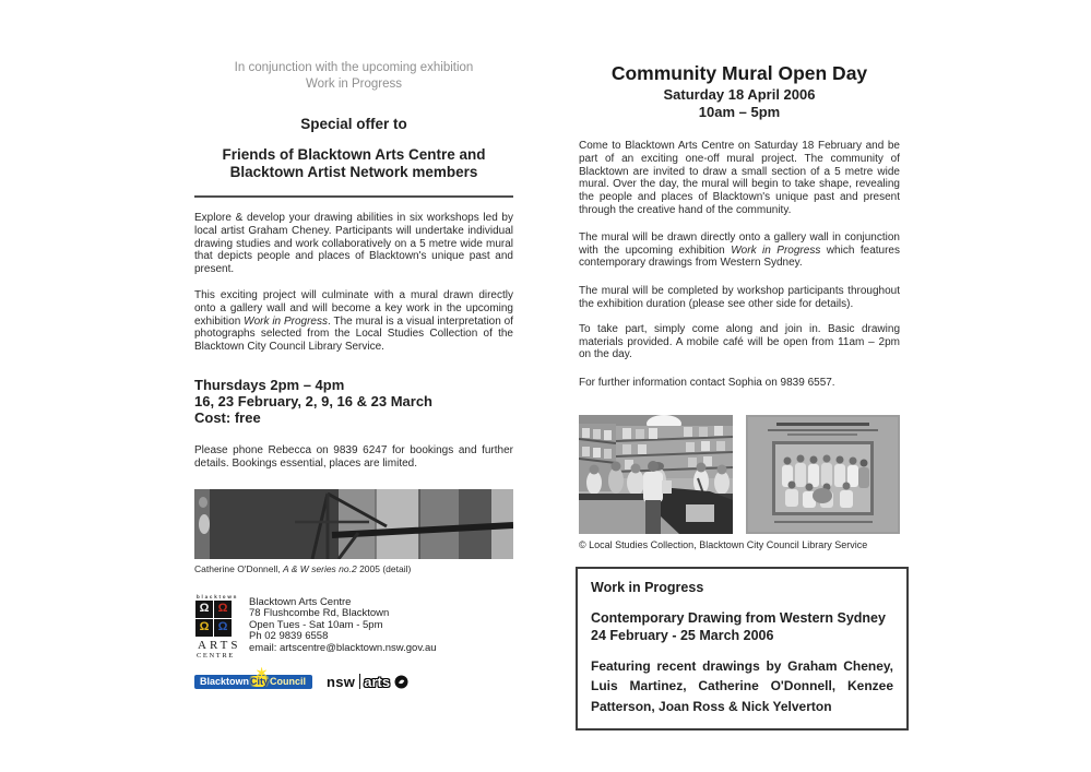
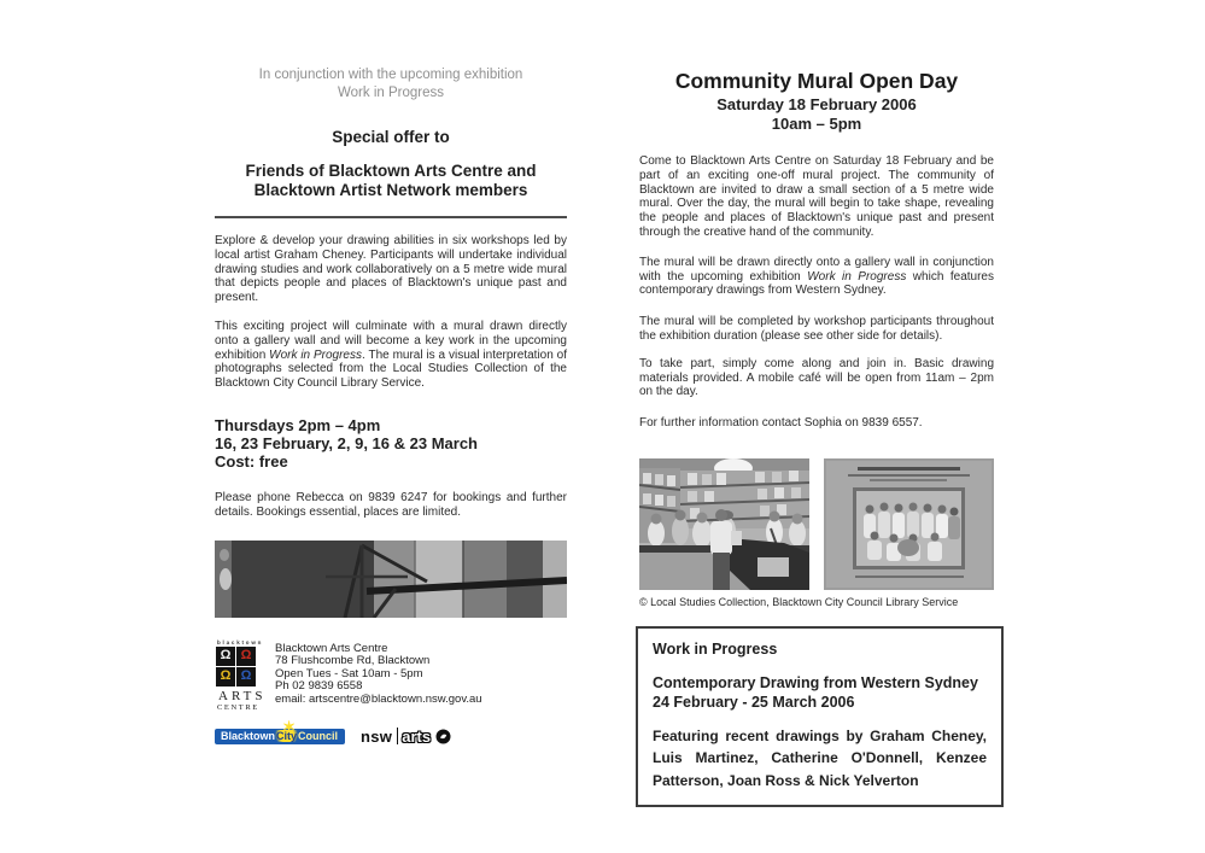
  In conjunction with the upcoming exhibition
  Work in Progress
  Special offer to
  Friends of Blacktown Arts Centre and
  Blacktown Artist Network members
  Explore & develop your drawing abilities in six workshops led by local artist Graham Cheney. Participants will undertake individual drawing studies and work collaboratively on a 5 metre wide mural that depicts people and places of Blacktown's unique past and present.
  This exciting project will culminate with a mural drawn directly onto a gallery wall and will become a key work in the upcoming exhibition Work in Progress. The mural is a visual interpretation of photographs selected from the Local Studies Collection of the Blacktown City Council Library Service.
  Thursdays 2pm – 4pm
  16, 23 February, 2, 9, 16 & 23 March
  Cost: free
  Please phone Rebecca on 9839 6247 for bookings and further details. Bookings essential, places are limited.
- Catherine O'Donnell, A & W series no.2 2005 (detail)
  Ω
  Ω
  Ω
  Ω
  ARTS
  Blacktown Arts Centre
  78 Flushcombe Rd, Blacktown
  Open Tues - Sat 10am - 5pm
  Ph 02 9839 6558
  email: artscentre@blacktown.nsw.gov.au
  ✶
  BlacktownCityCouncil
  nsw
  arts
  Community Mural Open Day
- Saturday 18 April 2006
+ Saturday 18 February 2006
  10am – 5pm
  Come to Blacktown Arts Centre on Saturday 18 February and be part of an exciting one-off mural project. The community of Blacktown are invited to draw a small section of a 5 metre wide mural. Over the day, the mural will begin to take shape, revealing the people and places of Blacktown's unique past and present through the creative hand of the community.
  The mural will be drawn directly onto a gallery wall in conjunction with the upcoming exhibition Work in Progress which features contemporary drawings from Western Sydney.
  The mural will be completed by workshop participants throughout the exhibition duration (please see other side for details).
  To take part, simply come along and join in. Basic drawing materials provided. A mobile café will be open from 11am – 2pm on the day.
  For further information contact Sophia on 9839 6557.
  © Local Studies Collection, Blacktown City Council Library Service
  Work in Progress
  Contemporary Drawing from Western Sydney
  24 February - 25 March 2006
  Featuring recent drawings by Graham Cheney, Luis Martinez, Catherine O'Donnell, Kenzee Patterson, Joan Ross & Nick Yelverton
